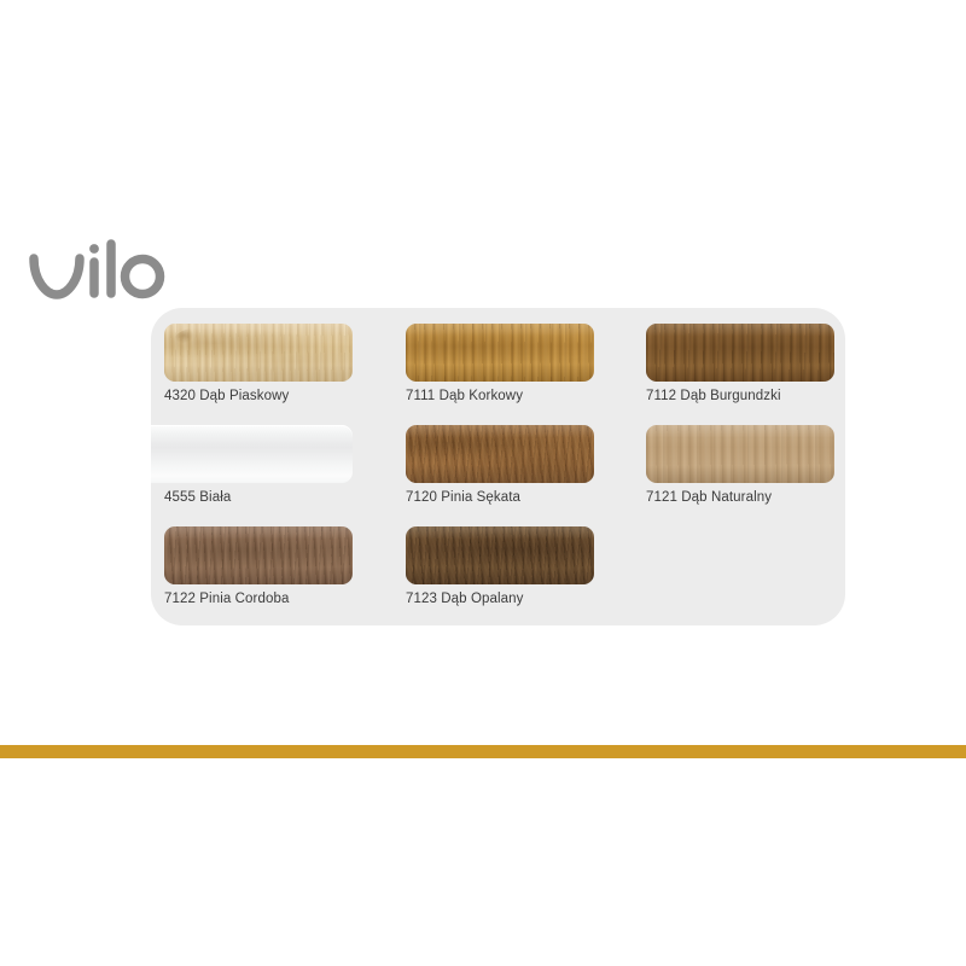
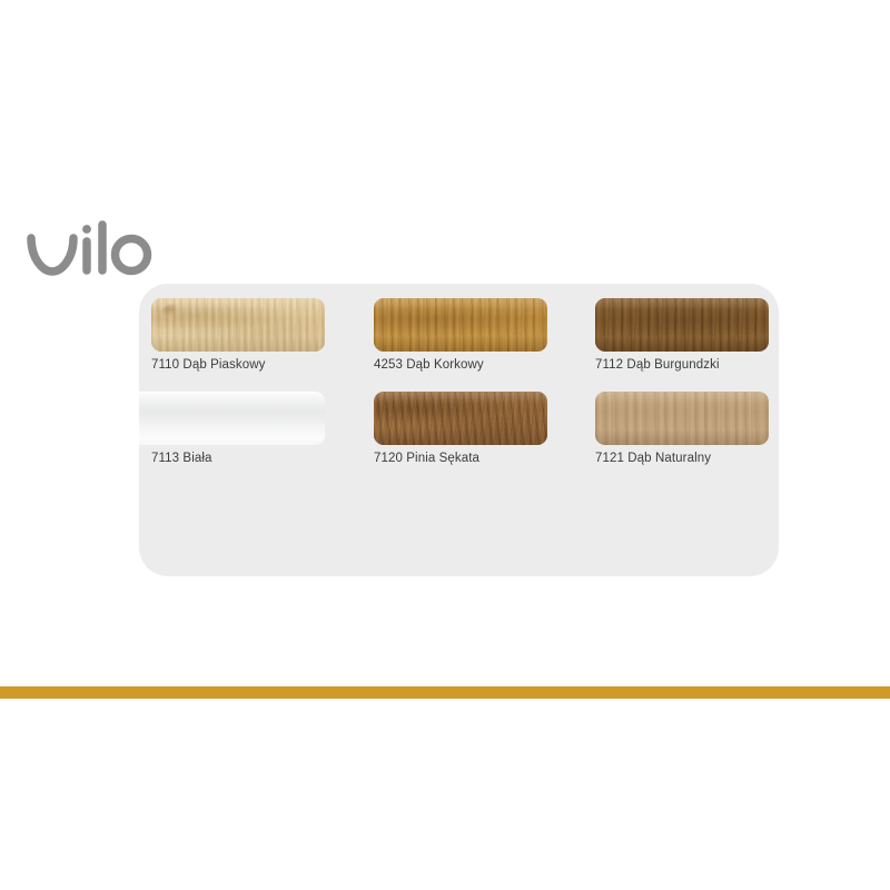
- 4320 Dąb Piaskowy
+ 7110 Dąb Piaskowy
- 7111 Dąb Korkowy
+ 4253 Dąb Korkowy
  7112 Dąb Burgundzki
- 4555 Biała
+ 7113 Biała
  7120 Pinia Sękata
  7121 Dąb Naturalny
- 7122 Pinia Cordoba
- 7123 Dąb Opalany
